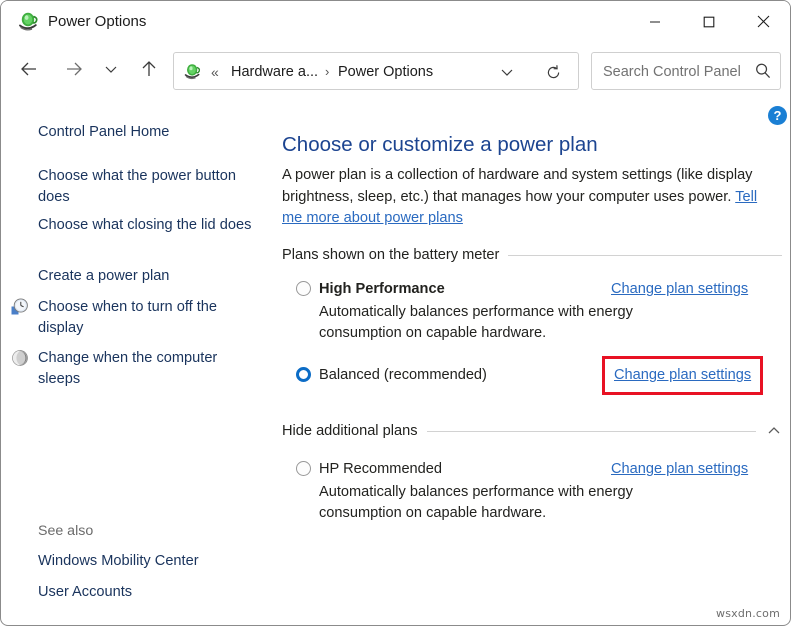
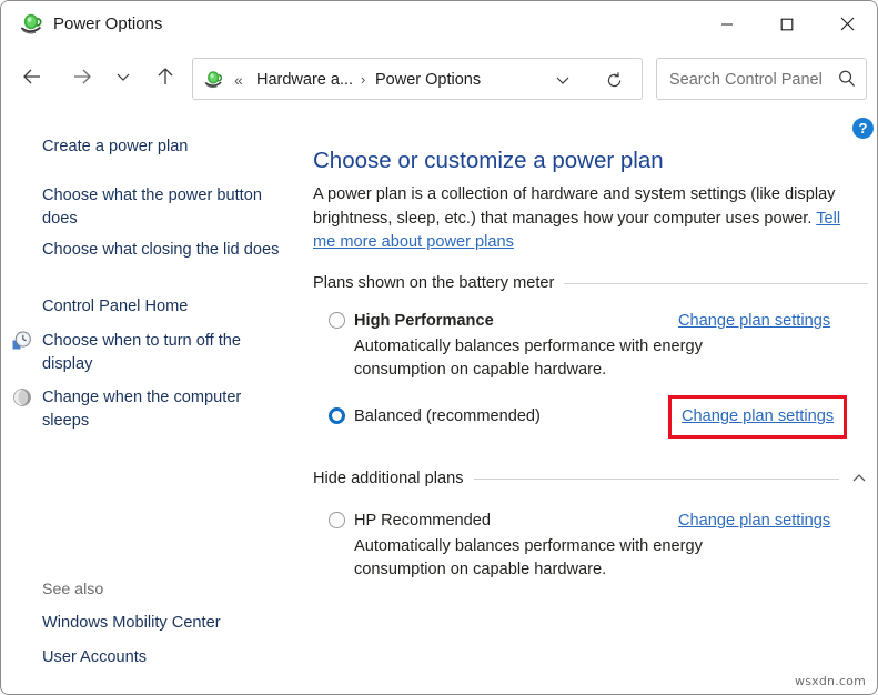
  Power Options
  «
  Hardware a...
  ›
  Power Options
  Search Control Panel
  ?
- Control Panel Home
+ Create a power plan
  Choose what the power button does
  Choose what closing the lid does
- Create a power plan
+ Control Panel Home
  Choose when to turn off the display
  Change when the computer sleeps
  See also
  Windows Mobility Center
  User Accounts
  Choose or customize a power plan
  A power plan is a collection of hardware and system settings (like display brightness, sleep, etc.) that manages how your computer uses power. Tell me more about power plans
  Plans shown on the battery meter
  High Performance
  Automatically balances performance with energy consumption on capable hardware.
  Change plan settings
  Balanced (recommended)
  Change plan settings
  Hide additional plans
  HP Recommended
  Automatically balances performance with energy consumption on capable hardware.
  Change plan settings
  wsxdn.com
